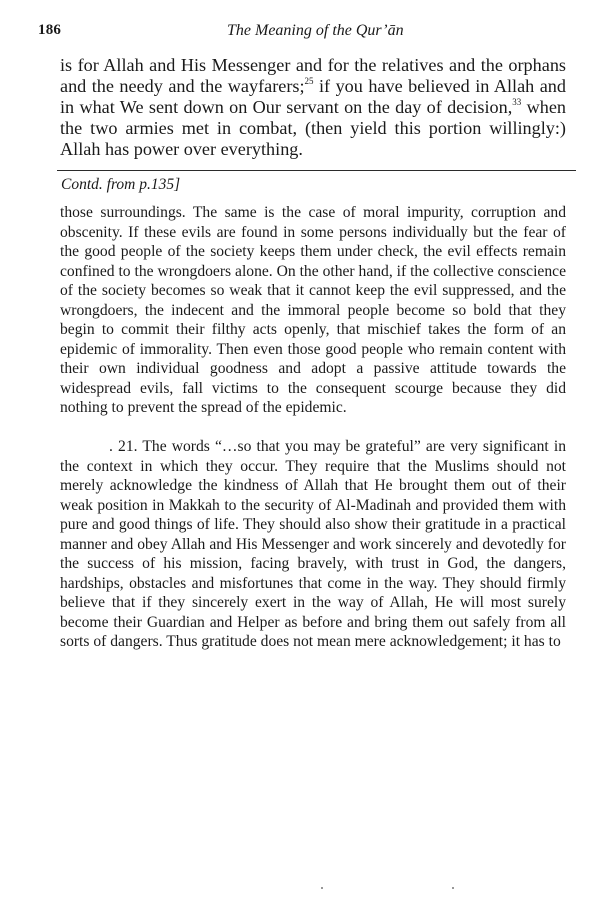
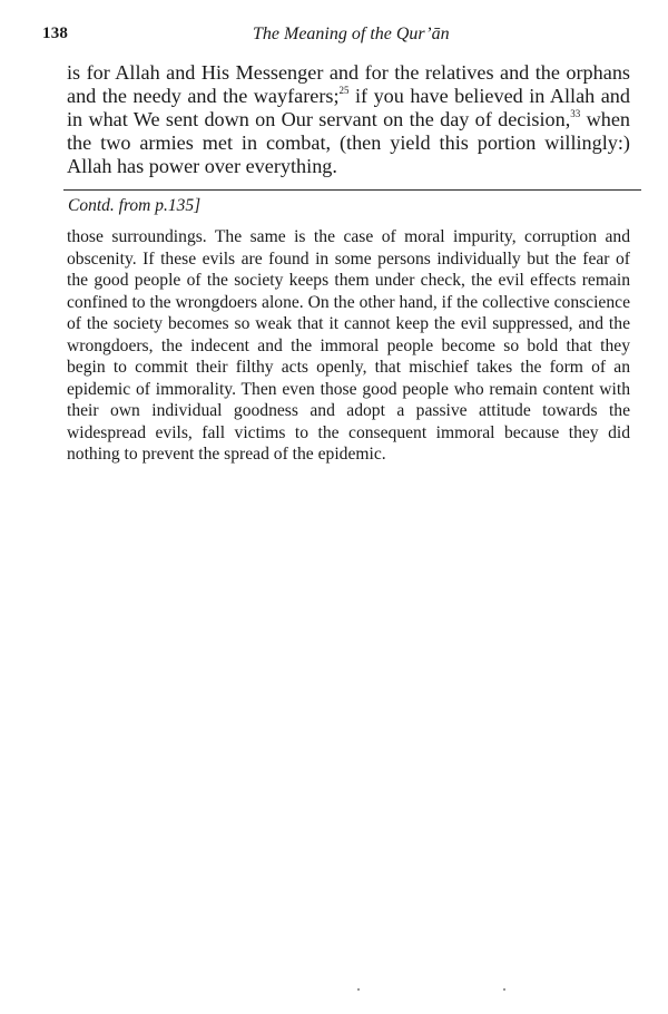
- 186
+ 138
  The Meaning of the Qur’ān
  is for Allah and His Messenger and for the relatives and the orphans and the needy and the wayfarers;25 if you have believed in Allah and in what We sent down on Our servant on the day of decision,33 when the two armies met in combat, (then yield this portion willingly:) Allah has power over everything.
  Contd. from p.135]
- those surroundings. The same is the case of moral impurity, corruption and obscenity. If these evils are found in some persons individually but the fear of the good people of the society keeps them under check, the evil effects remain confined to the wrongdoers alone. On the other hand, if the collective conscience of the society becomes so weak that it cannot keep the evil suppressed, and the wrongdoers, the indecent and the immoral people become so bold that they begin to commit their filthy acts openly, that mischief takes the form of an epidemic of immorality. Then even those good people who remain content with their own individual goodness and adopt a passive attitude towards the widespread evils, fall victims to the consequent scourge because they did nothing to prevent the spread of the epidemic.
+ those surroundings. The same is the case of moral impurity, corruption and obscenity. If these evils are found in some persons individually but the fear of the good people of the society keeps them under check, the evil effects remain confined to the wrongdoers alone. On the other hand, if the collective conscience of the society becomes so weak that it cannot keep the evil suppressed, and the wrongdoers, the indecent and the immoral people become so bold that they begin to commit their filthy acts openly, that mischief takes the form of an epidemic of immorality. Then even those good people who remain content with their own individual goodness and adopt a passive attitude towards the widespread evils, fall victims to the consequent immoral because they did nothing to prevent the spread of the epidemic.
- . 21. The words “…so that you may be grateful” are very significant in the context in which they occur. They require that the Muslims should not merely acknowledge the kindness of Allah that He brought them out of their weak position in Makkah to the security of Al-Madinah and provided them with pure and good things of life. They should also show their gratitude in a practical manner and obey Allah and His Messenger and work sincerely and devotedly for the success of his mission, facing bravely, with trust in God, the dangers, hardships, obstacles and misfortunes that come in the way. They should firmly believe that if they sincerely exert in the way of Allah, He will most surely become their Guardian and Helper as before and bring them out safely from all sorts of dangers. Thus gratitude does not mean mere acknowledgement; it has to
